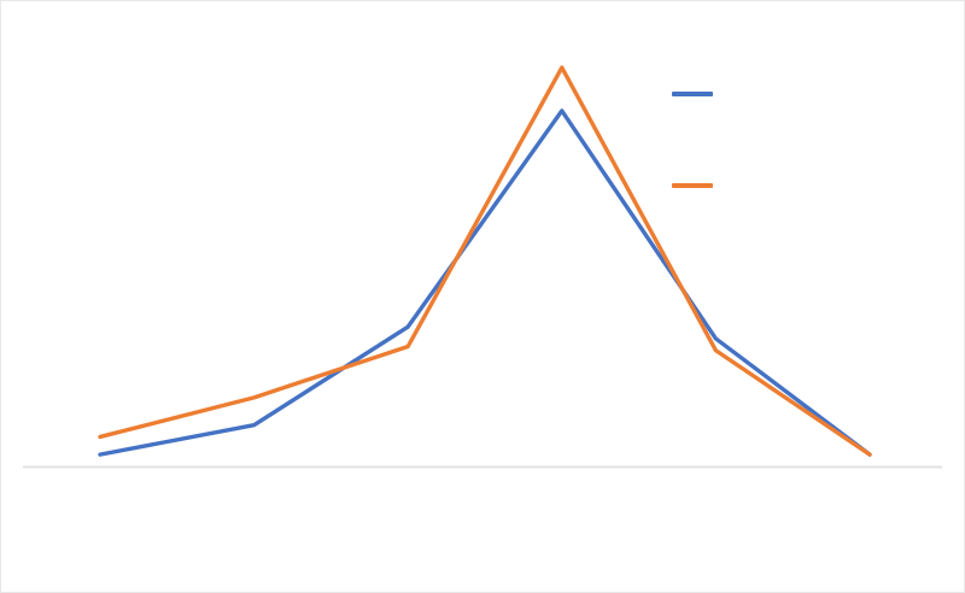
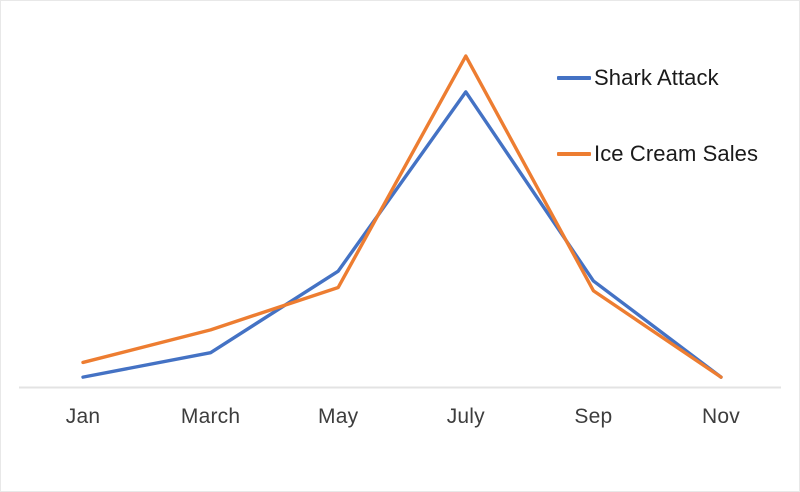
+ Jan
+ March
+ May
+ July
+ Sep
+ Nov
+ Shark Attack
+ Ice Cream Sales
